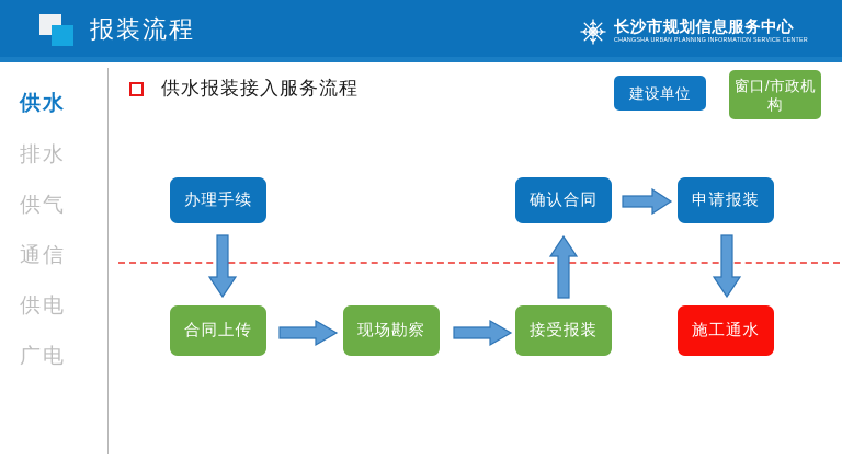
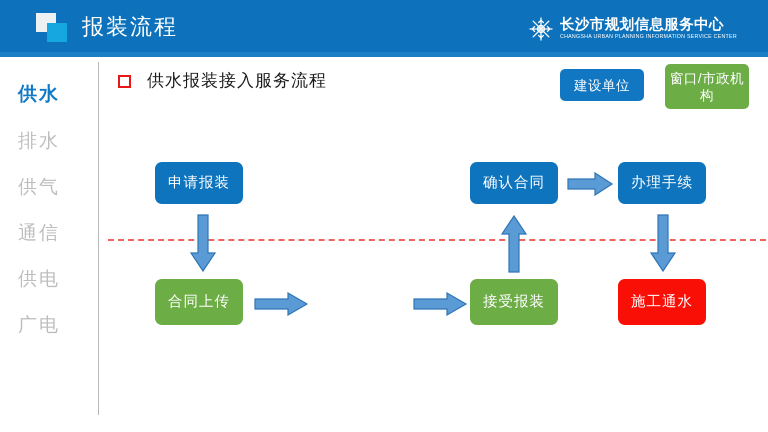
  报装流程
  长沙市规划信息服务中心
  供水
  排水
  供气
  通信
  供电
  广电
  供水报装接入服务流程
  建设单位
  窗口/市政机构
- 办理手续
+ 申请报装
  合同上传
- 现场勘察
  接受报装
  确认合同
- 申请报装
+ 办理手续
  施工通水
